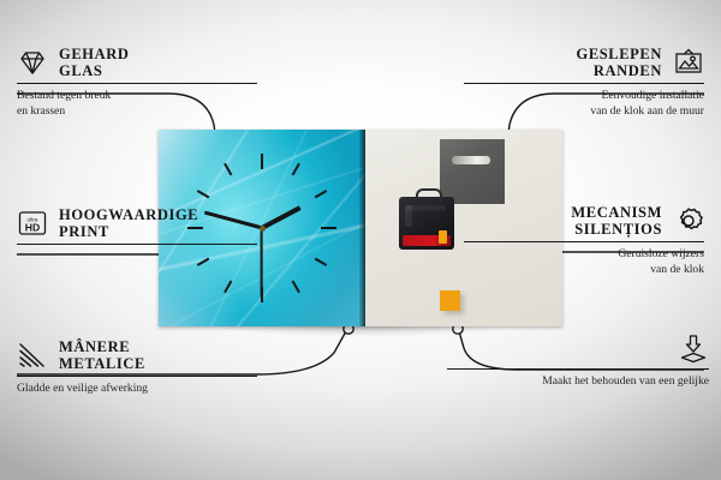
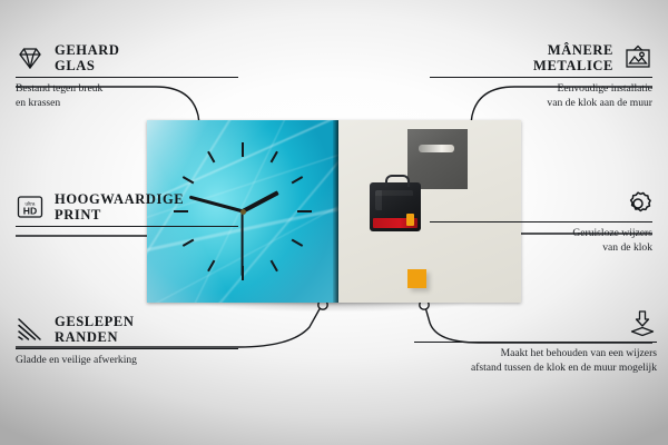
  GEHARD
  GLAS
  Bestand tegen breuk
  en krassen
  HD
  HOOGWAARDIGE
  PRINT
- MÂNERE
+ GESLEPEN
- METALICE
+ RANDEN
  Gladde en veilige afwerking
- GESLEPEN
+ MÂNERE
- RANDEN
+ METALICE
  Eenvoudige installatie
  van de klok aan de muur
- MECANISM
- SILENȚIOS
  Geruisloze wijzers
  van de klok
- Maakt het behouden van een gelijke
+ Maakt het behouden van een wijzers
+ afstand tussen de klok en de muur mogelijk
